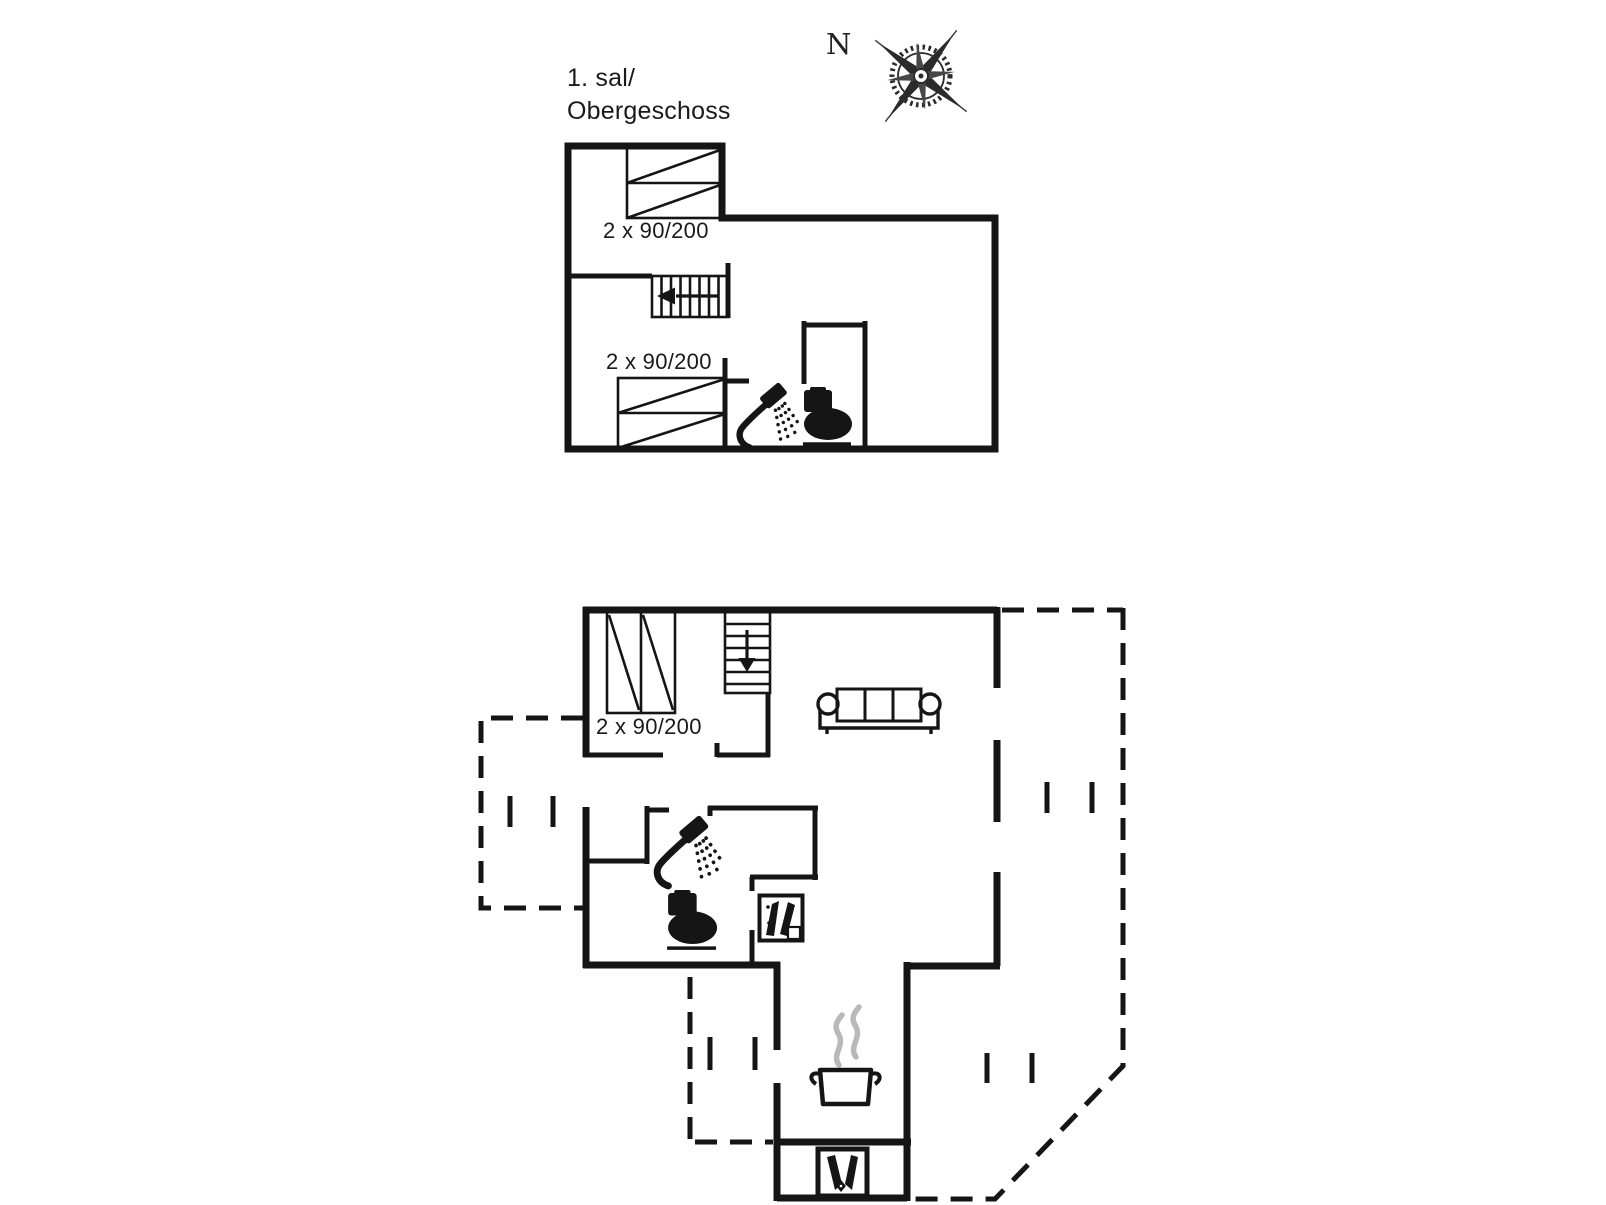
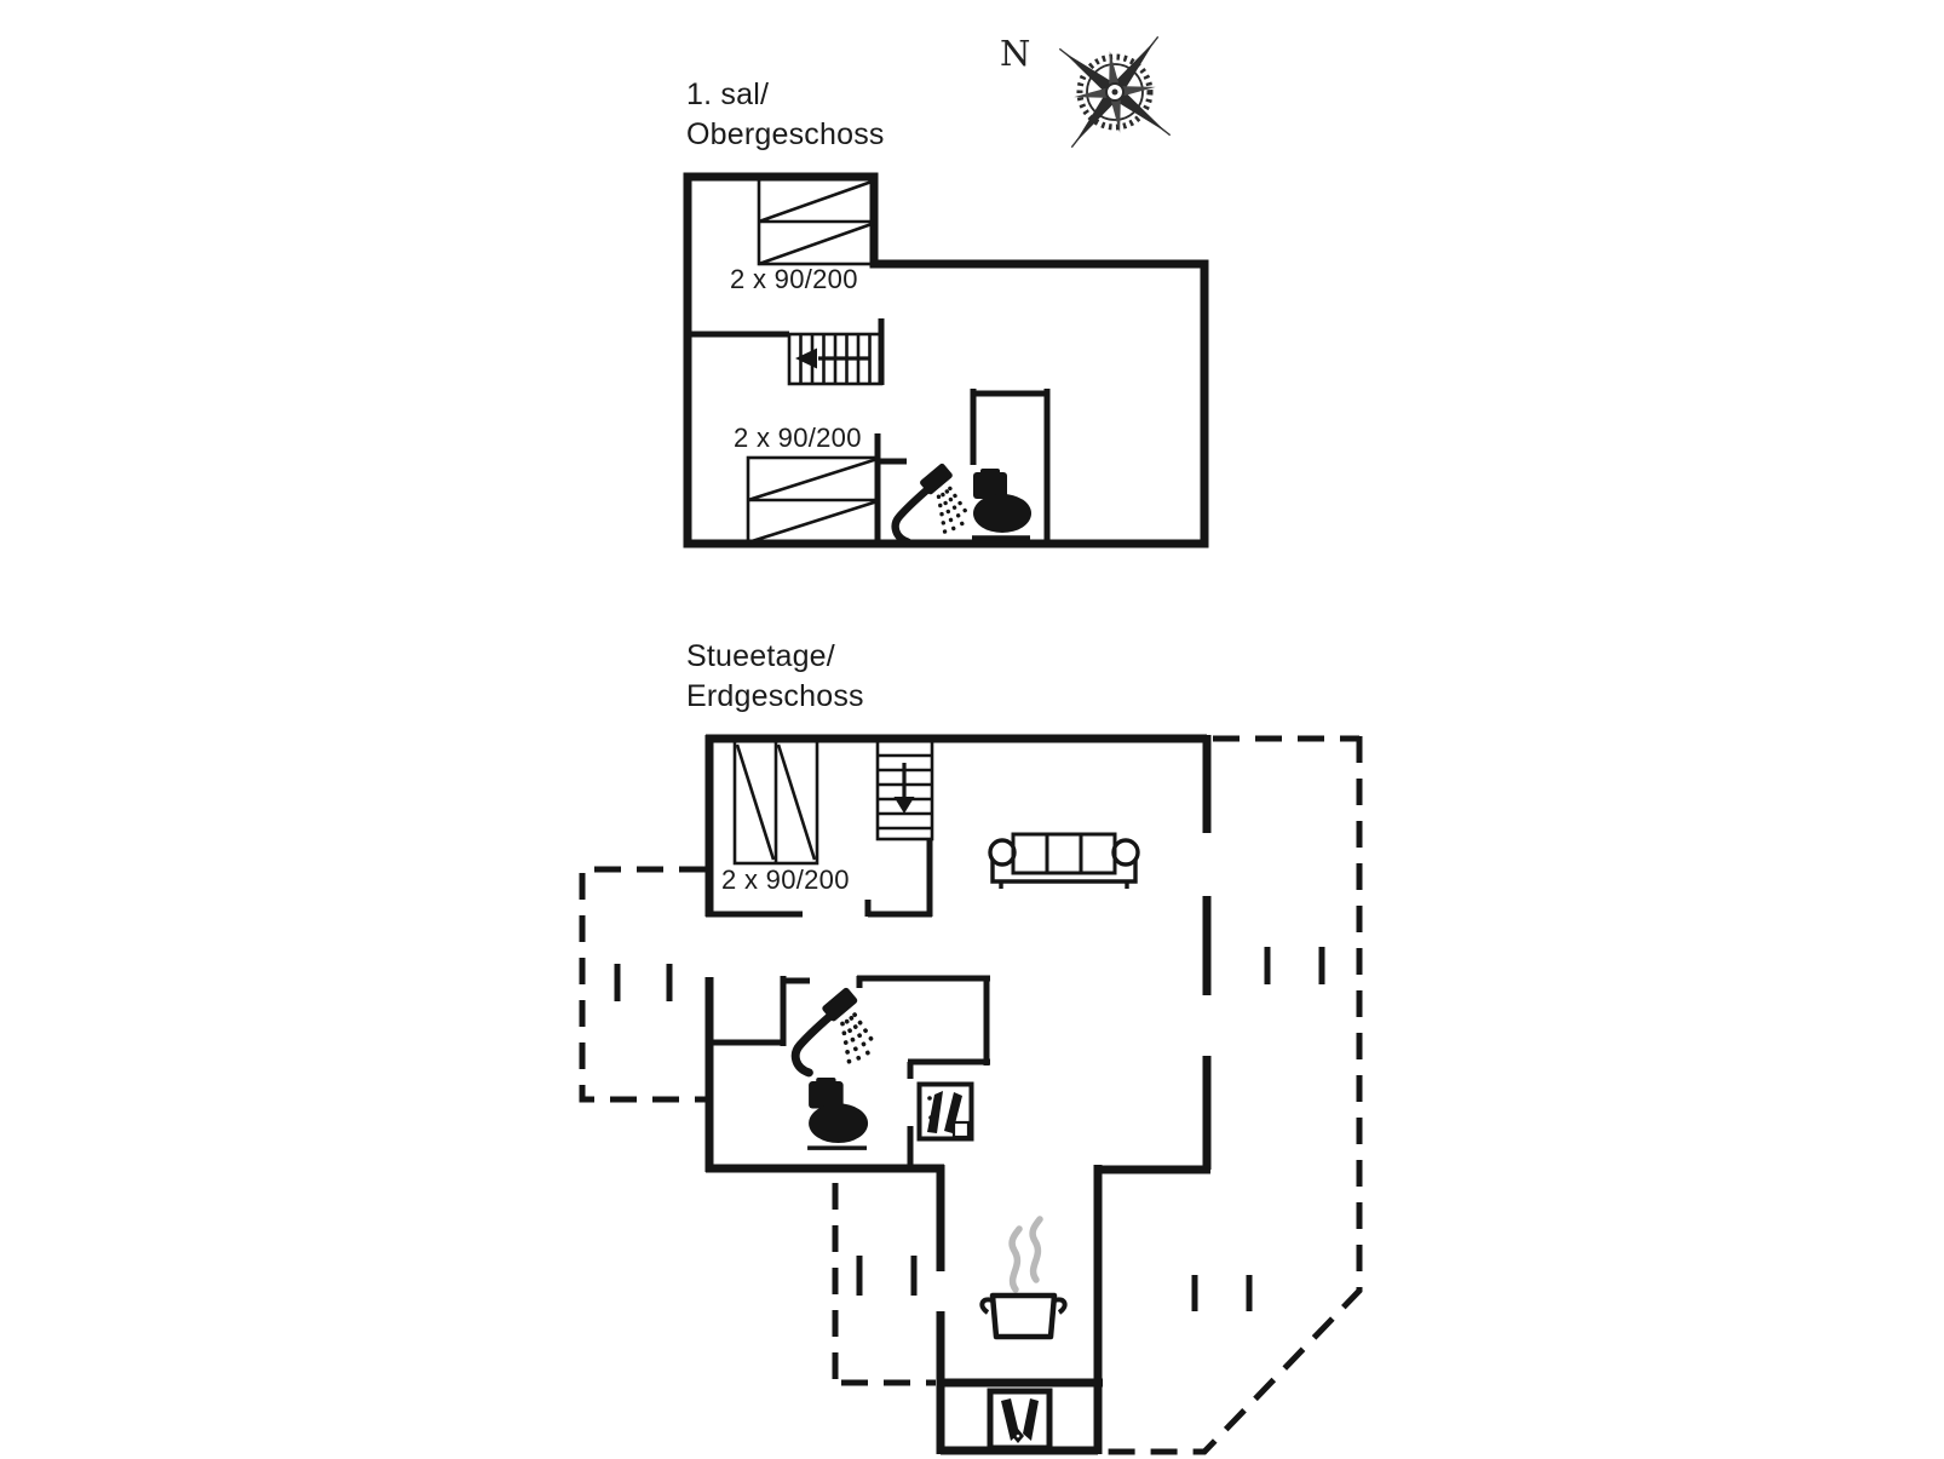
  N
  1. sal/
  Obergeschoss
  2 x 90/200
  2 x 90/200
+ Stueetage/
+ Erdgeschoss
  2 x 90/200
